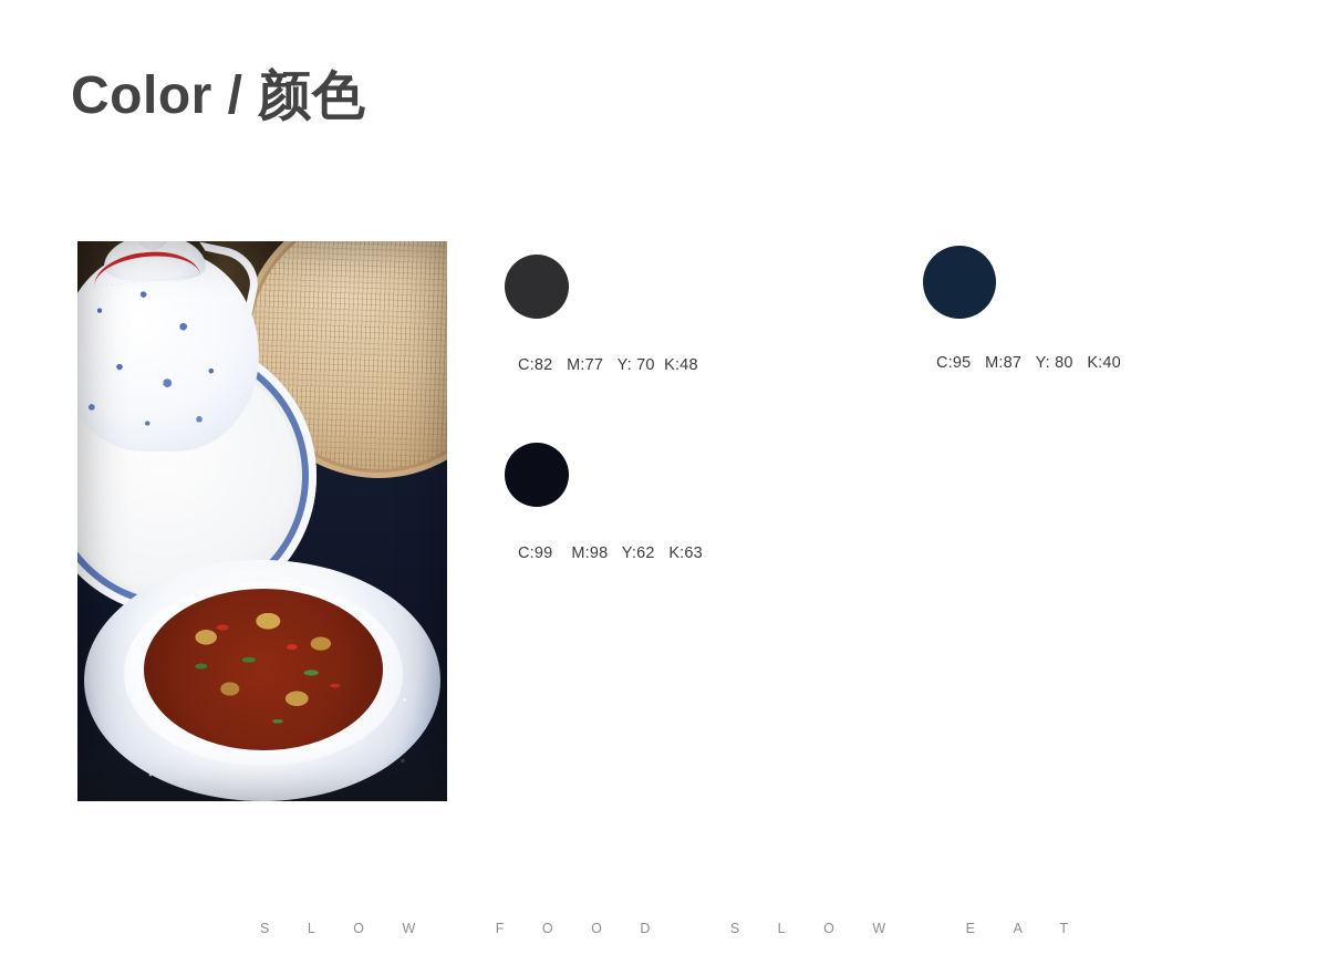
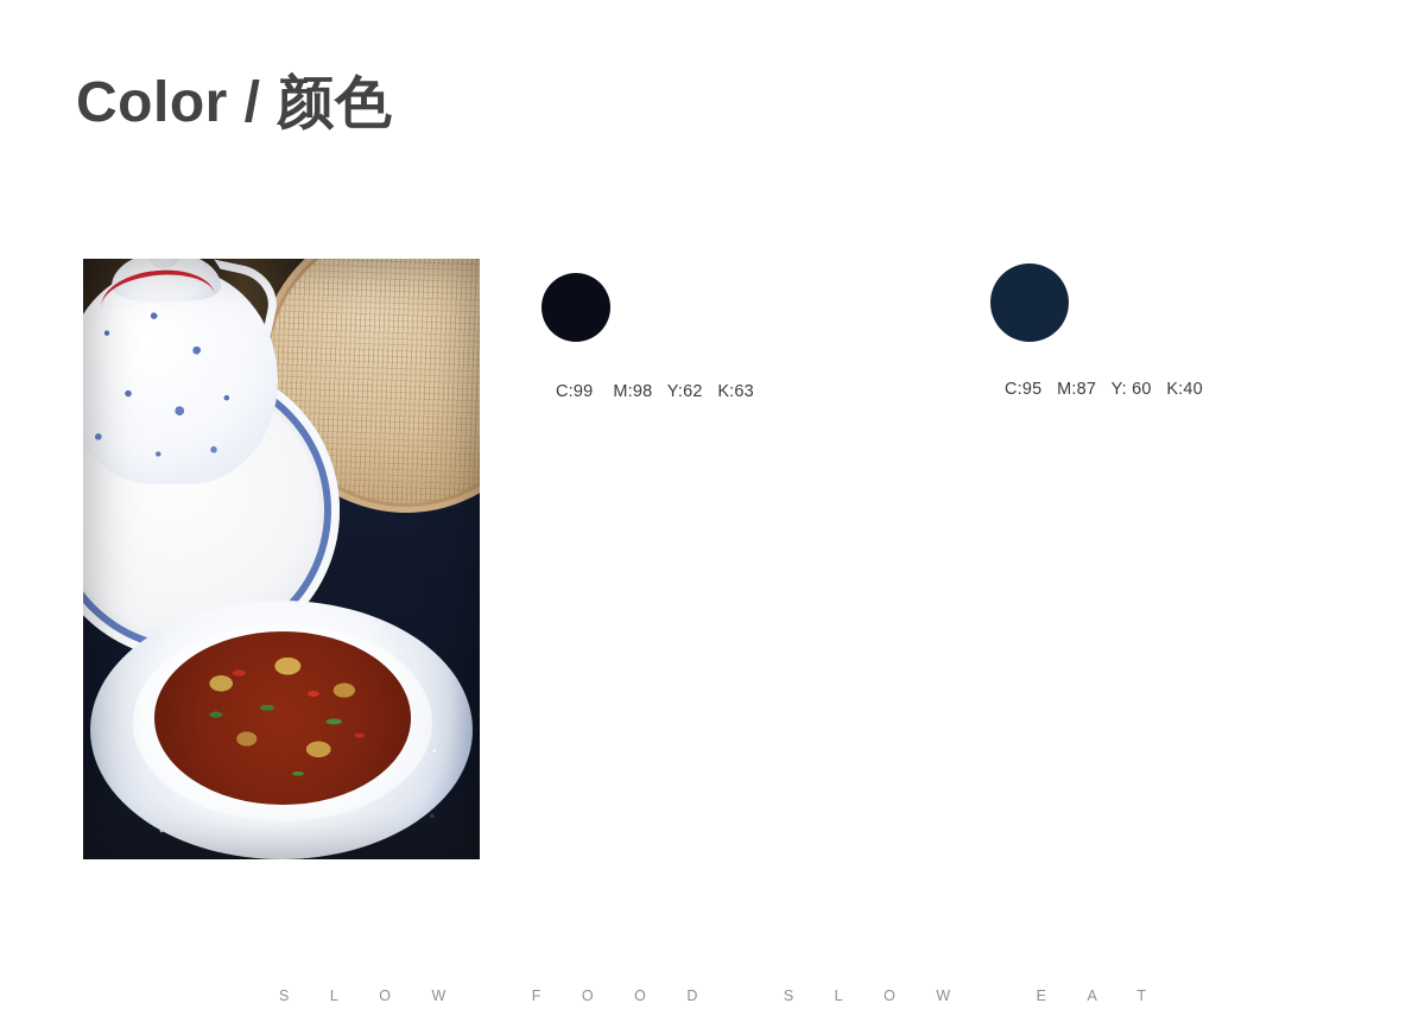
  Color / 颜色
- C:82 M:77 Y: 70 K:48
  C:99 M:98 Y:62 K:63
- C:95 M:87 Y: 80 K:40
+ C:95 M:87 Y: 60 K:40
  SLOW FOOD SLOW EAT
